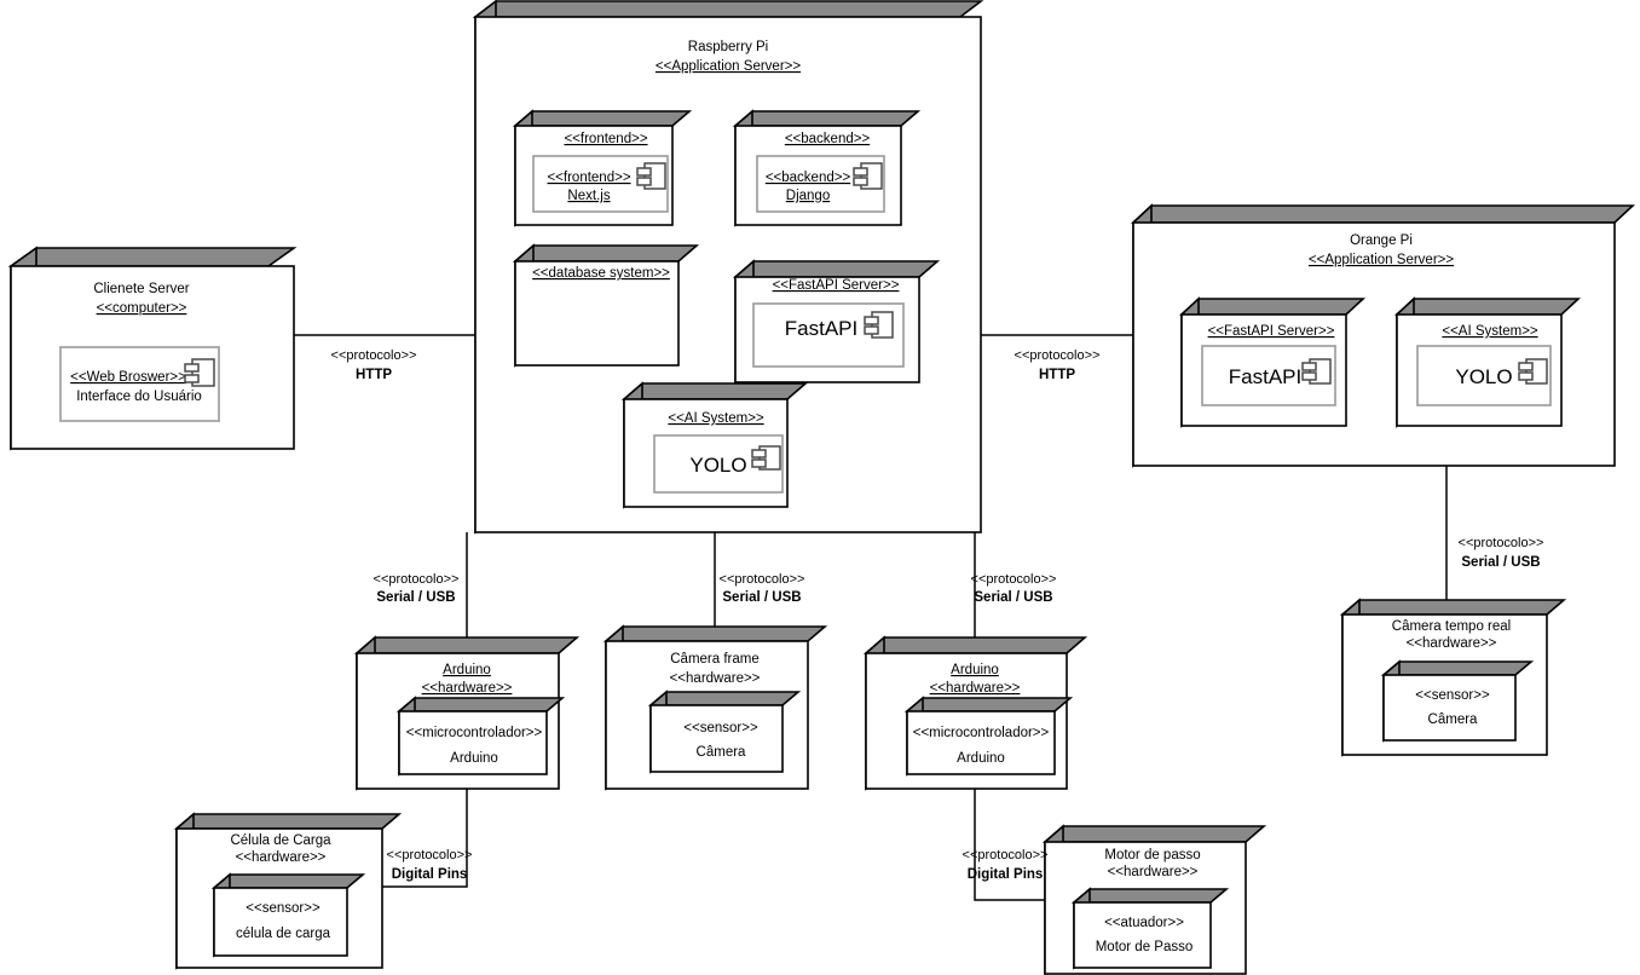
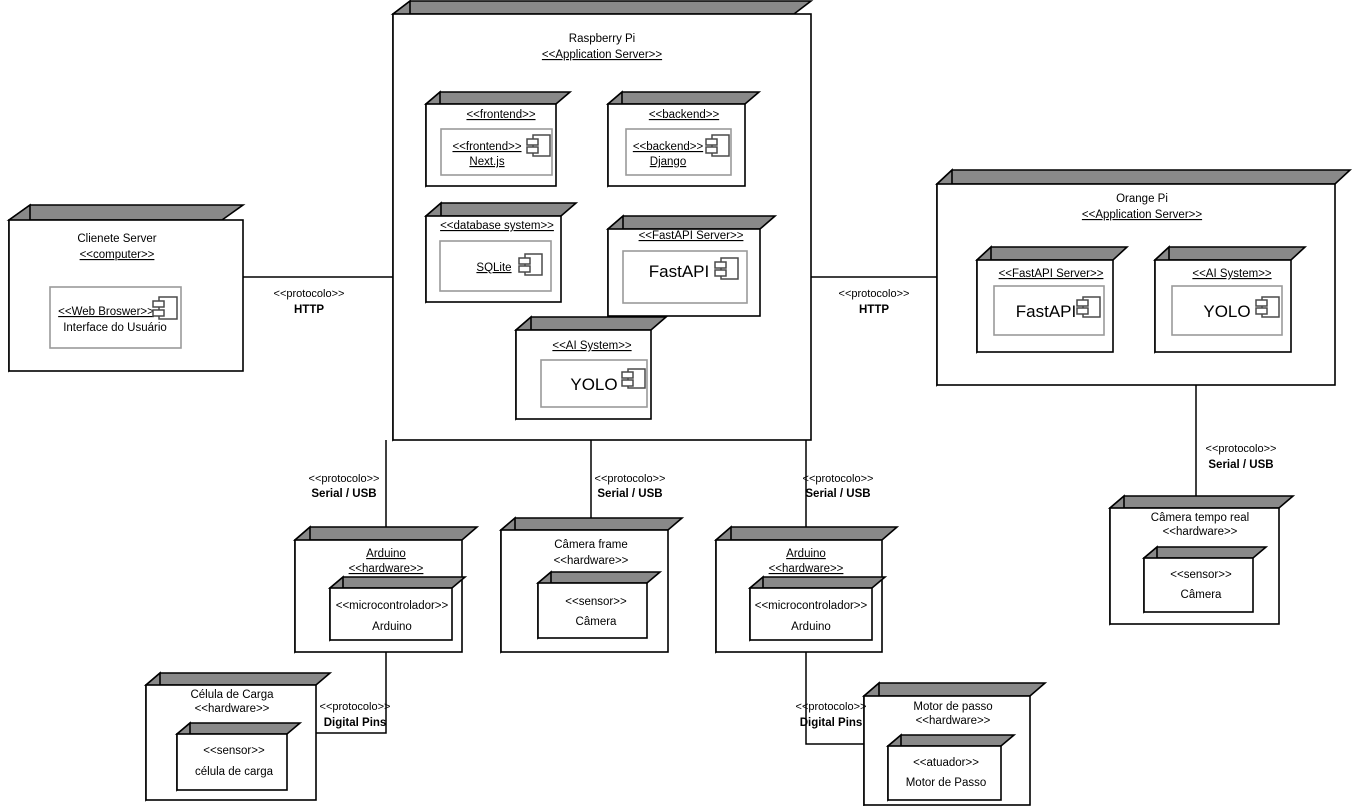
  Clienete Server
  <<computer>>
  <<Web Broswer>>
  Interface do Usuário
  Raspberry Pi
  <<Application Server>>
  <<frontend>>
  <<frontend>>
  Next.js
  <<backend>>
  <<backend>>
  Django
  <<database system>>
+ SQLite
  <<FastAPI Server>>
  FastAPI
  <<AI System>>
  YOLO
  Orange Pi
  <<Application Server>>
  <<FastAPI Server>>
  FastAPI
  <<AI System>>
  YOLO
  Arduino
  <<hardware>>
  <<microcontrolador>>
  Arduino
  Câmera frame
  <<hardware>>
  <<sensor>>
  Câmera
  Arduino
  <<hardware>>
  <<microcontrolador>>
  Arduino
  Câmera tempo real
  <<hardware>>
  <<sensor>>
  Câmera
  Célula de Carga
  <<hardware>>
  <<sensor>>
  célula de carga
  Motor de passo
  <<hardware>>
  <<atuador>>
  Motor de Passo
  <<protocolo>>
  HTTP
  <<protocolo>>
  HTTP
  <<protocolo>>
  Serial / USB
  <<protocolo>>
  Serial / USB
  <<protocolo>>
  Serial / USB
  <<protocolo>>
  Serial / USB
  <<protocolo>>
  Digital Pins
  <<protocolo>>
  Digital Pins
